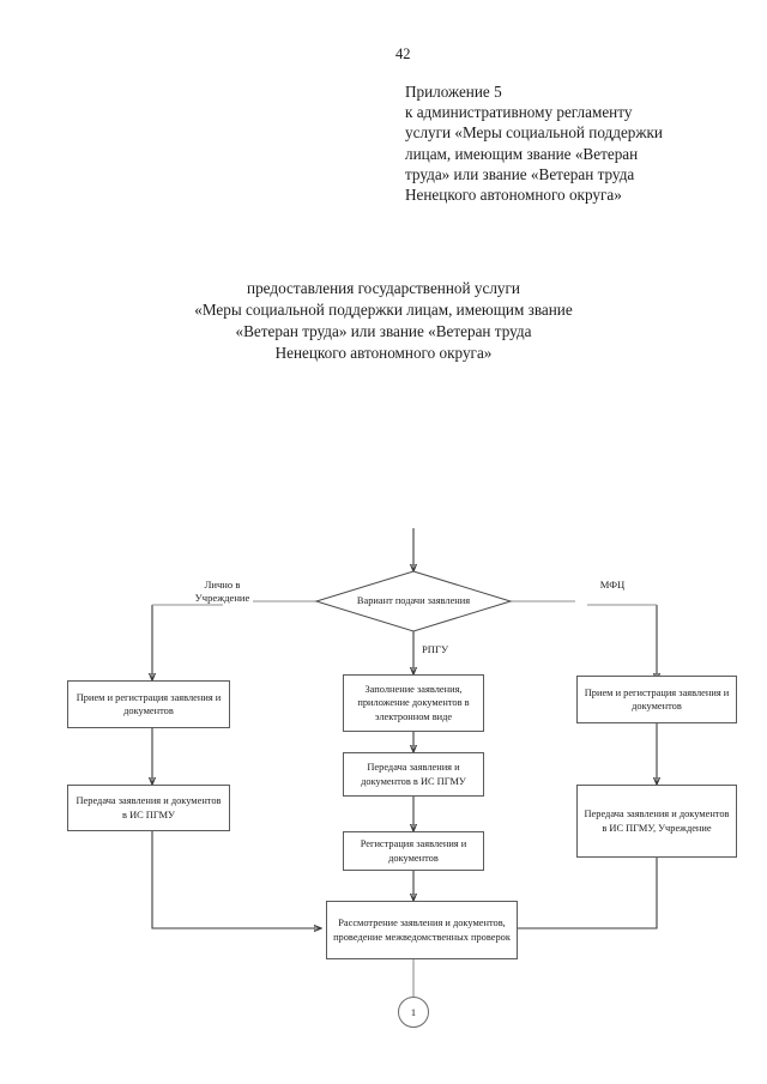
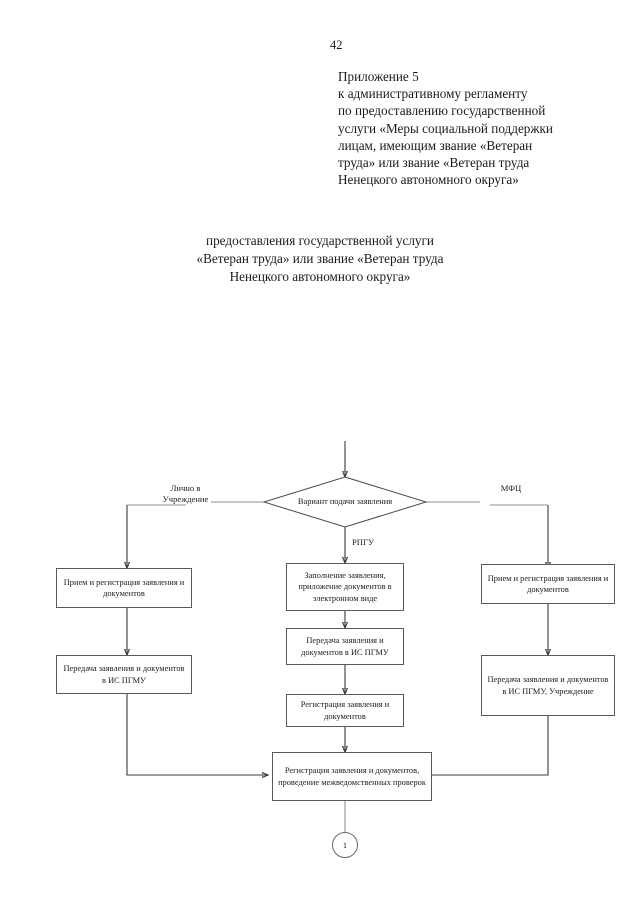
  42
  Приложение 5
  к административному регламенту
+ по предоставлению государственной
  услуги «Меры социальной поддержки
  лицам, имеющим звание «Ветеран
  труда» или звание «Ветеран труда
  Ненецкого автономного округа»
  предоставления государственной услуги
- «Меры социальной поддержки лицам, имеющим звание
  «Ветеран труда» или звание «Ветеран труда
  Ненецкого автономного округа»
  Вариант подачи заявления
  Лично в Учреждение
  МФЦ
  РПГУ
  Прием и регистрация заявления и документов
  Передача заявления и документов в ИС ПГМУ
  Заполнение заявления, приложение документов в электронном виде
  Передача заявления и документов в ИС ПГМУ
  Регистрация заявления и документов
  Прием и регистрация заявления и документов
  Передача заявления и документов в ИС ПГМУ, Учреждение
- Рассмотрение заявления и документов, проведение межведомственных проверок
+ Регистрация заявления и документов, проведение межведомственных проверок
  1
